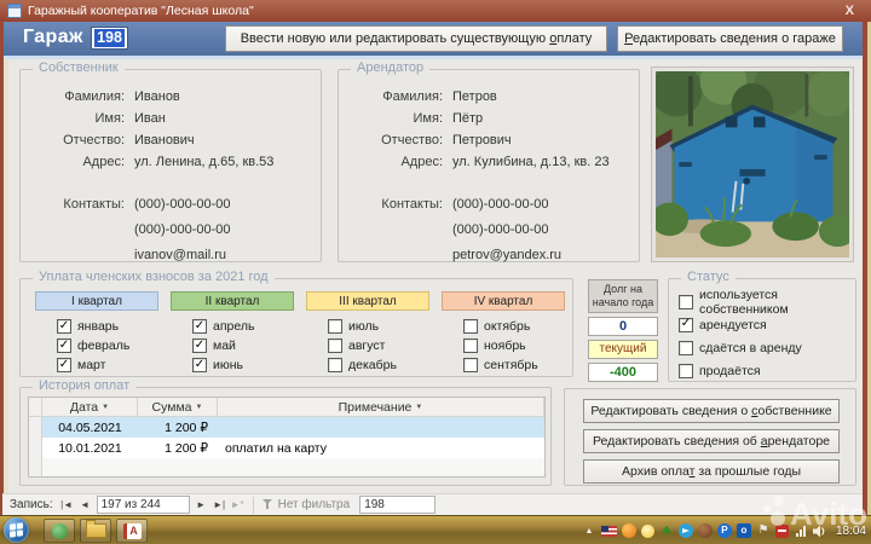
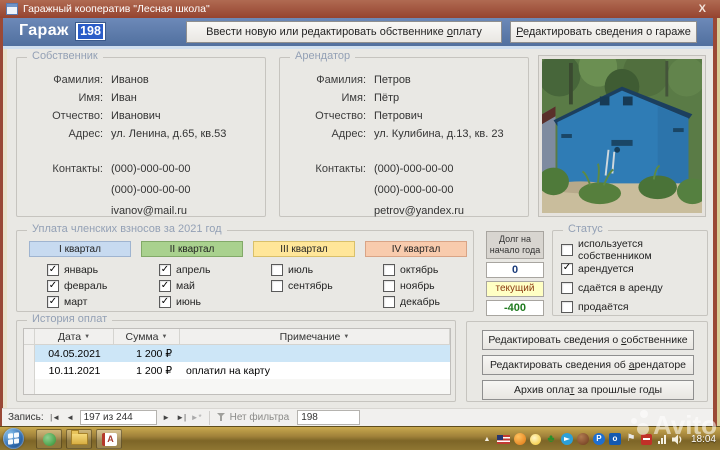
  Гаражный кооператив "Лесная школа"
  X
  Гараж
  198
- Ввести новую или редактировать существующую оплату
+ Ввести новую или редактировать обственнике оплату
  Редактировать сведения о гараже
  Собственник
  Фамилия:
  Иванов
  Имя:
  Иван
  Отчество:
  Иванович
  Адрес:
  ул. Ленина, д.65, кв.53
  Контакты:
  (000)-000-00-00
  (000)-000-00-00
  ivanov@mail.ru
  Арендатор
  Фамилия:
  Петров
  Имя:
  Пётр
  Отчество:
  Петрович
  Адрес:
  ул. Кулибина, д.13, кв. 23
  Контакты:
  (000)-000-00-00
  (000)-000-00-00
  petrov@yandex.ru
  Уплата членских взносов за 2021 год
  I квартал
  январь
  февраль
  март
  II квартал
  апрель
  май
  июнь
  III квартал
  июль
- август
- декабрь
+ сентябрь
  IV квартал
  октябрь
  ноябрь
- сентябрь
+ декабрь
  Долг на начало года
  0
  текущий
  -400
  Статус
  используется собственником
  арендуется
  сдаётся в аренду
  продаётся
  История оплат
  Дата
  Сумма
  Примечание
  04.05.2021
  1 200 ₽
- 10.01.2021
+ 10.11.2021
  1 200 ₽
  оплатил на карту
  Редактировать сведения о собственнике
  Редактировать сведения об арендаторе
  Архив оплат за прошлые годы
  Запись:
  |◄
  ◄
  197 из 244
  ►
  ►|
  ►*
  Нет фильтра
  198
  A
  ♣
  P
  o
  ⚑
  18:04
  Avito
